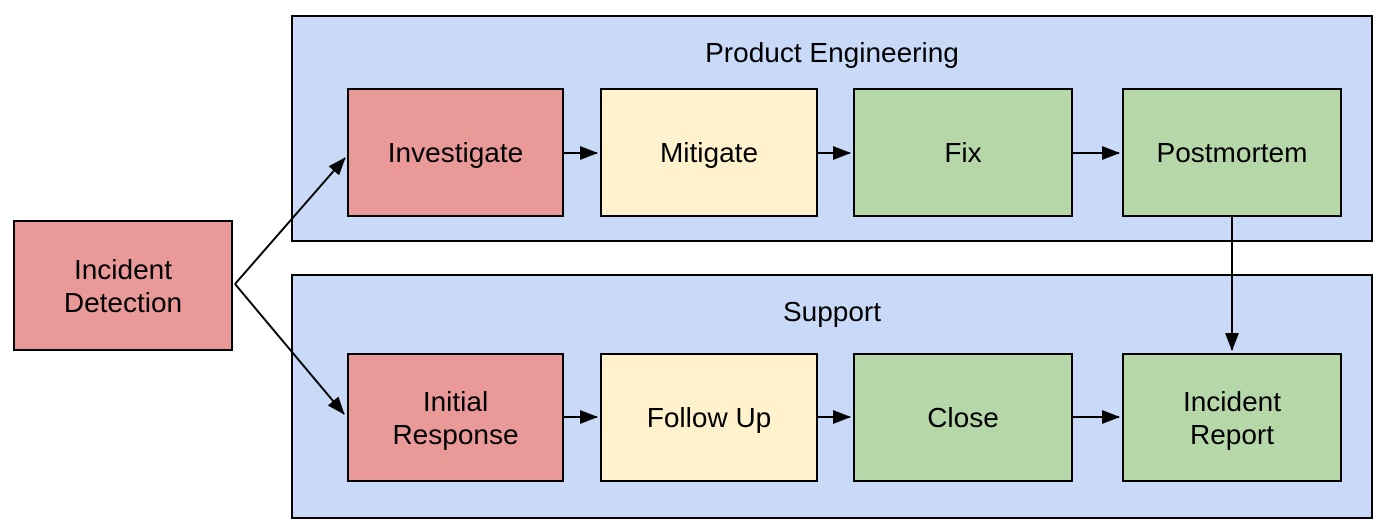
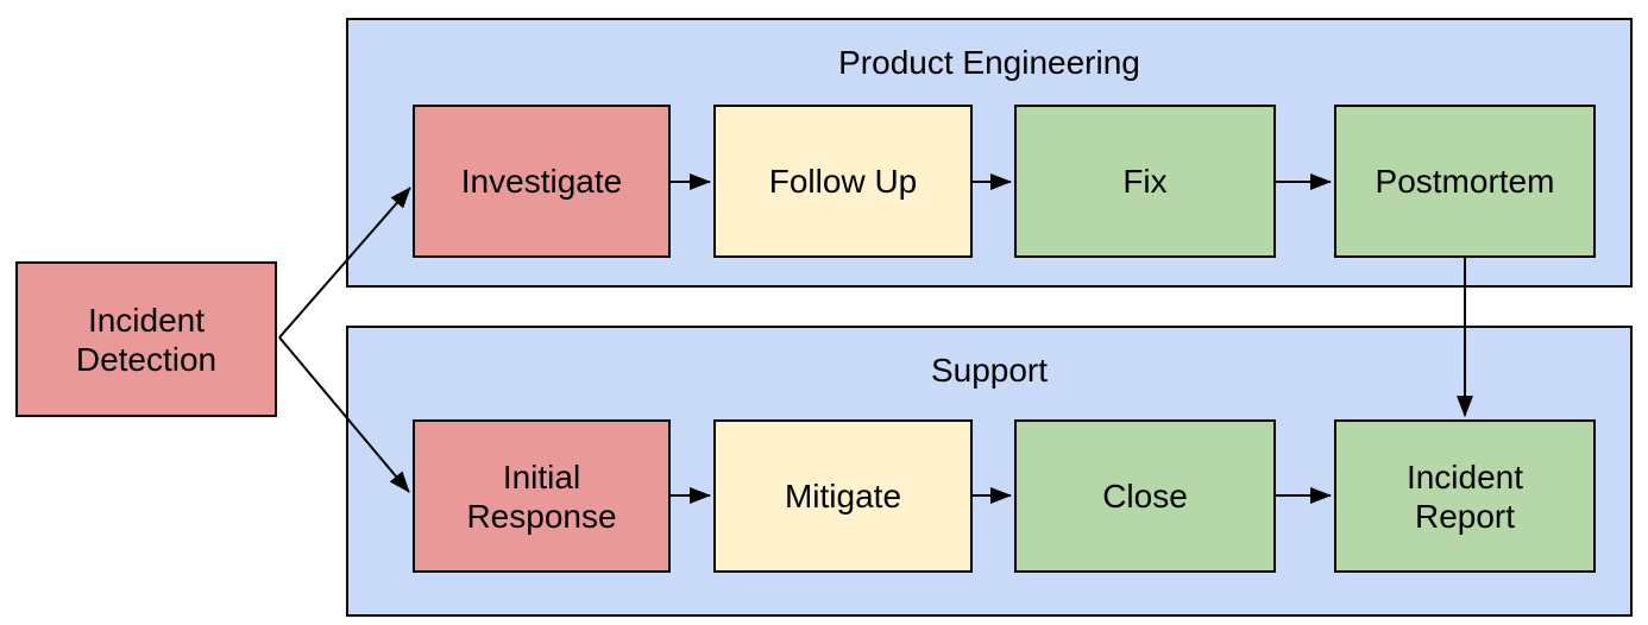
  Product Engineering
  Support
  Incident
  Detection
  Investigate
- Mitigate
+ Follow Up
  Fix
  Postmortem
  Initial
  Response
- Follow Up
+ Mitigate
  Close
  Incident
  Report
